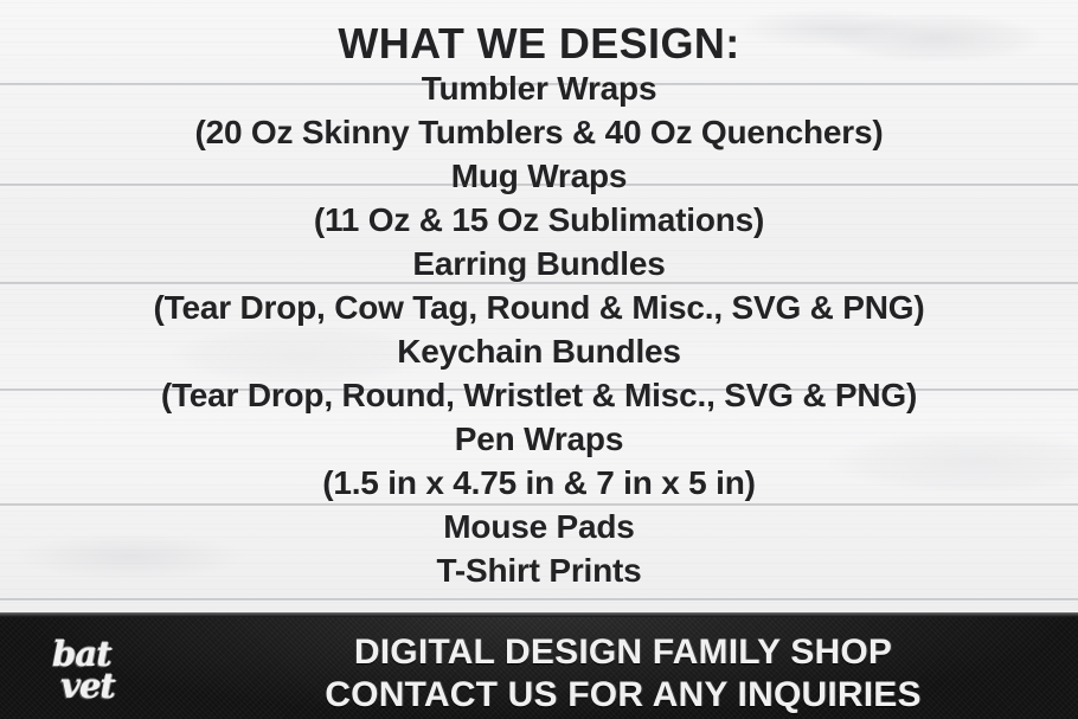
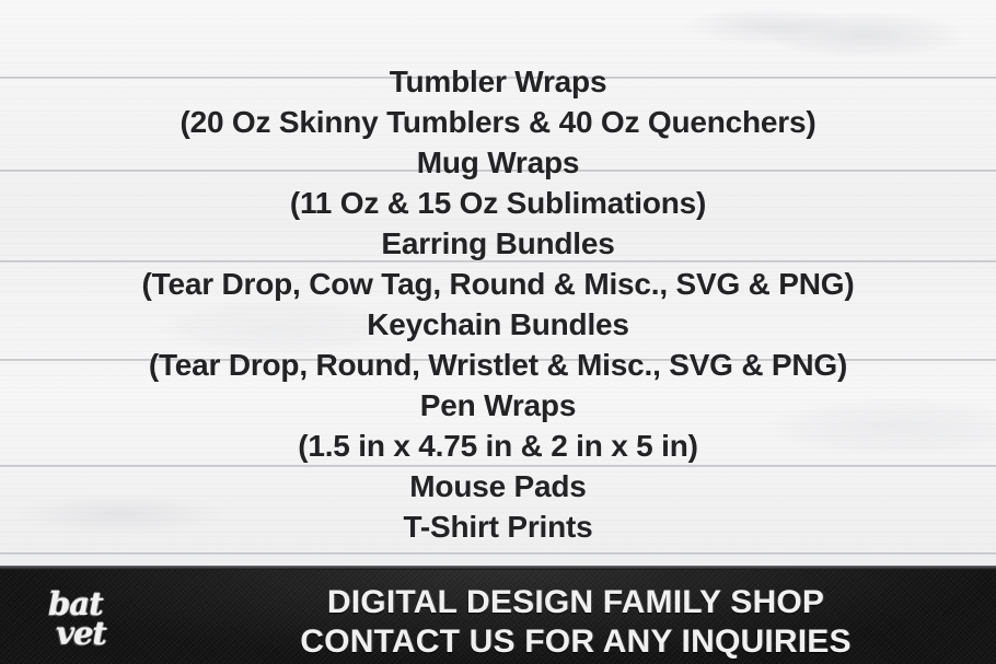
- WHAT WE DESIGN:
  Tumbler Wraps
  (20 Oz Skinny Tumblers & 40 Oz Quenchers)
  Mug Wraps
  (11 Oz & 15 Oz Sublimations)
  Earring Bundles
  (Tear Drop, Cow Tag, Round & Misc., SVG & PNG)
  Keychain Bundles
  (Tear Drop, Round, Wristlet & Misc., SVG & PNG)
  Pen Wraps
- (1.5 in x 4.75 in & 7 in x 5 in)
+ (1.5 in x 4.75 in & 2 in x 5 in)
  Mouse Pads
  T-Shirt Prints
  bat
  vet
  DIGITAL DESIGN FAMILY SHOP
  CONTACT US FOR ANY INQUIRIES
